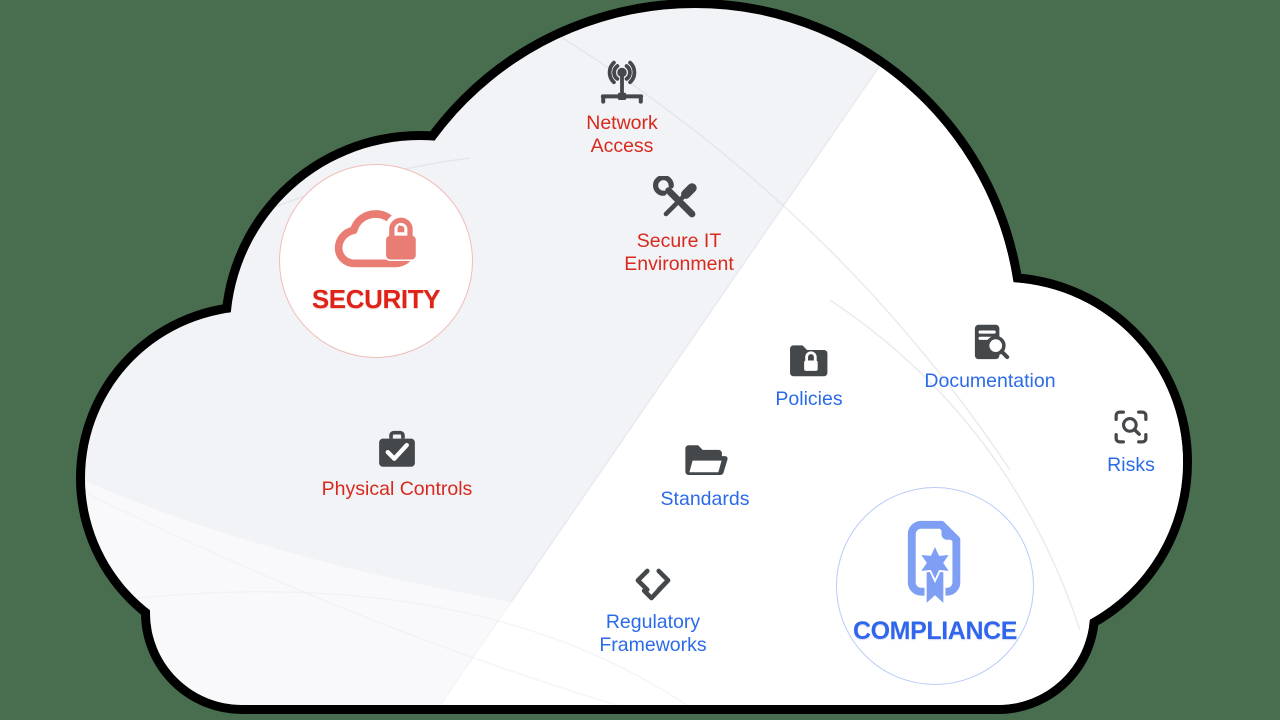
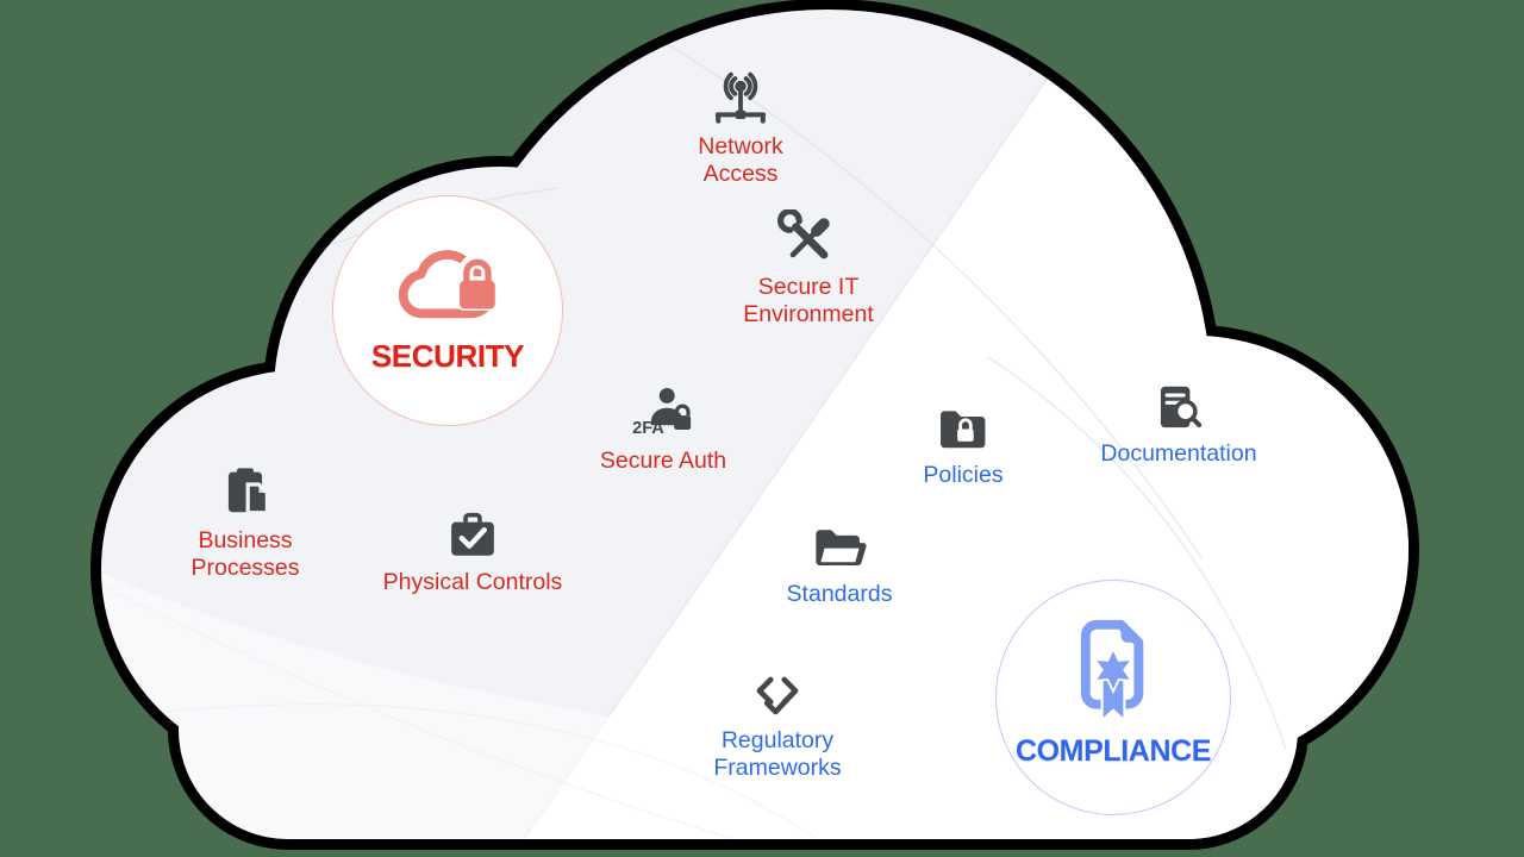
  SECURITY
  COMPLIANCE
  Network Access
  Secure IT Environment
+ 2FA
+ Secure Auth
+ Business Processes
  Physical Controls
  Policies
  Documentation
- Risks
  Standards
  Regulatory Frameworks
